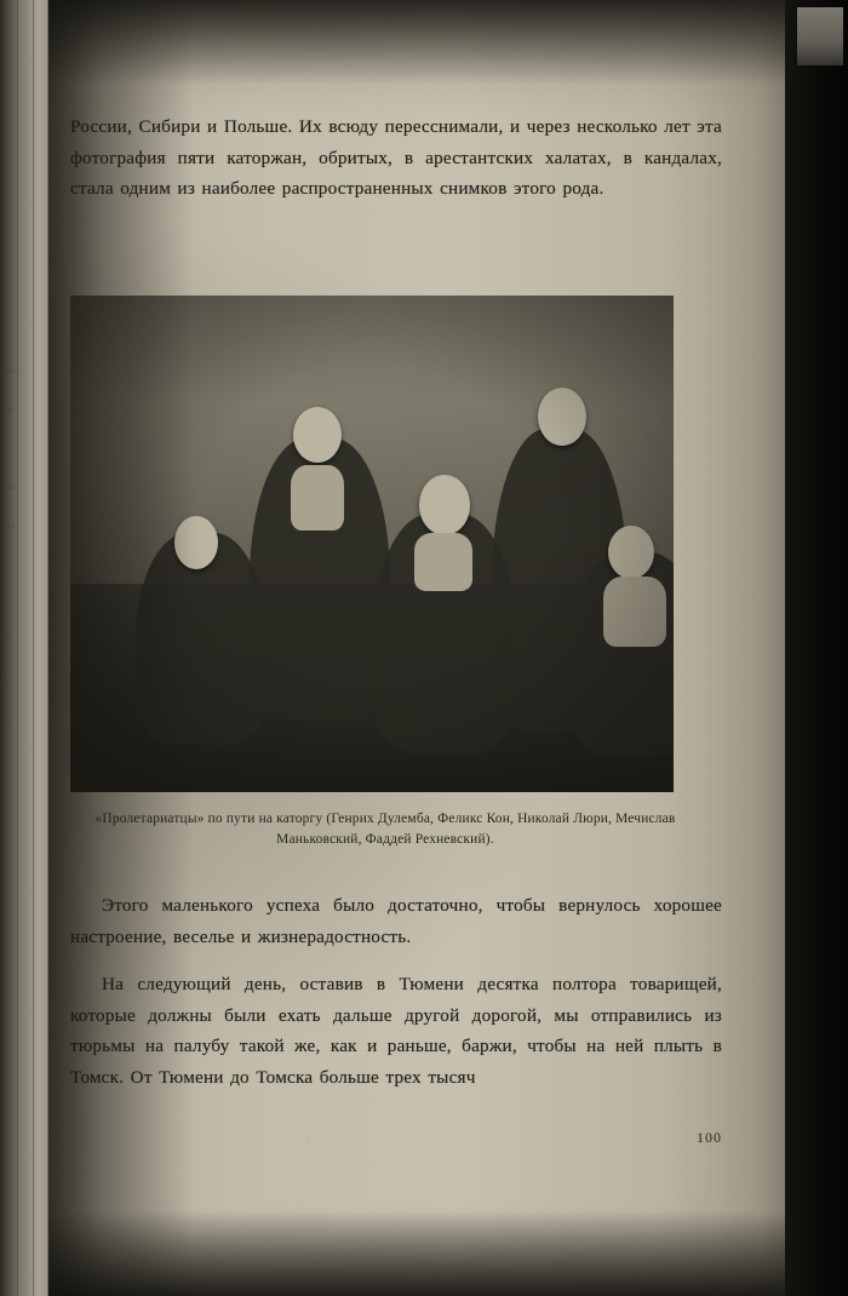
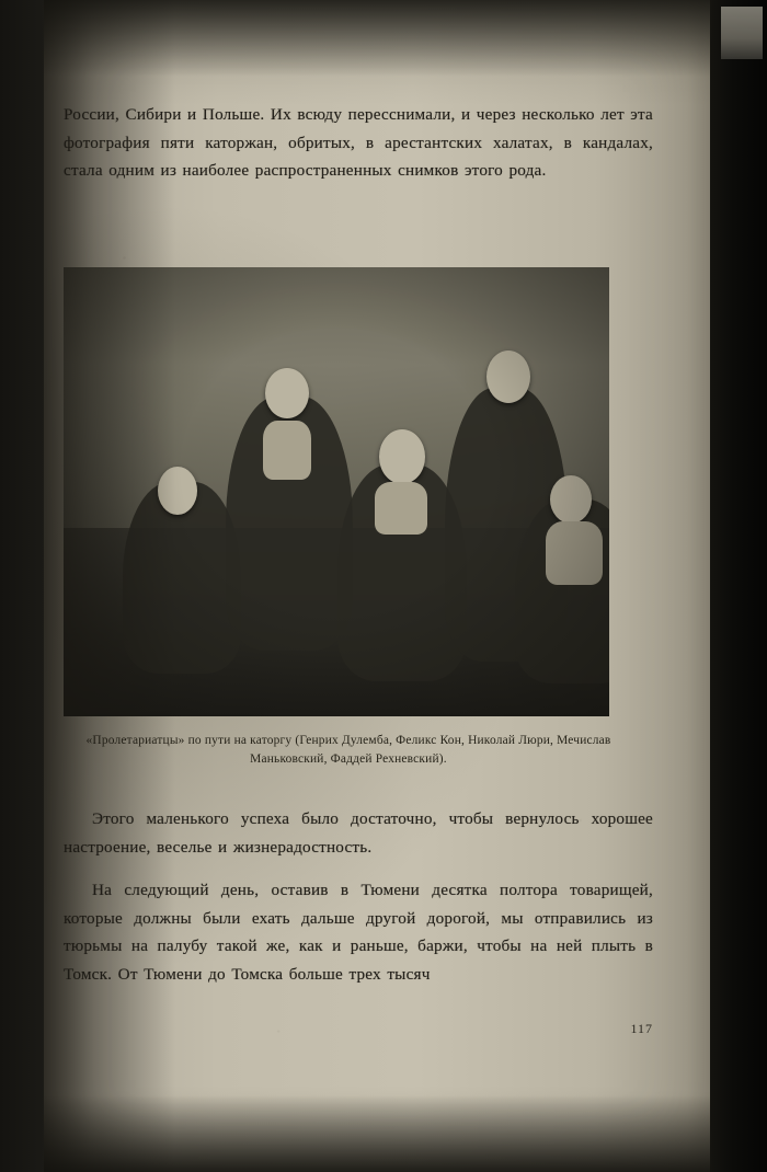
- по
- ф
- зн
- ст
  и и Польше. Их всюду пересснимали, и через несколько лет эта ти каторжан, обритых, в арестантских халатах, в кандалах, наиболее распространенных снимков этого рода.
  » по пути на каторгу (Генрих Дулемба, Феликс Кон, Николай Люри, Мечислав Маньковский, Фаддей Рехневский).
  енького успеха было достаточно, чтобы вернулось хорошее селье и жизнерадостность.
  щий день, оставив в Тюмени десятка полтора товарищей, ны были ехать дальше другой дорогой, мы отправились из лубу такой же, как и раньше, баржи, чтобы на ней плыть в ени до Томска больше трех тысяч
- 100
+ 117
